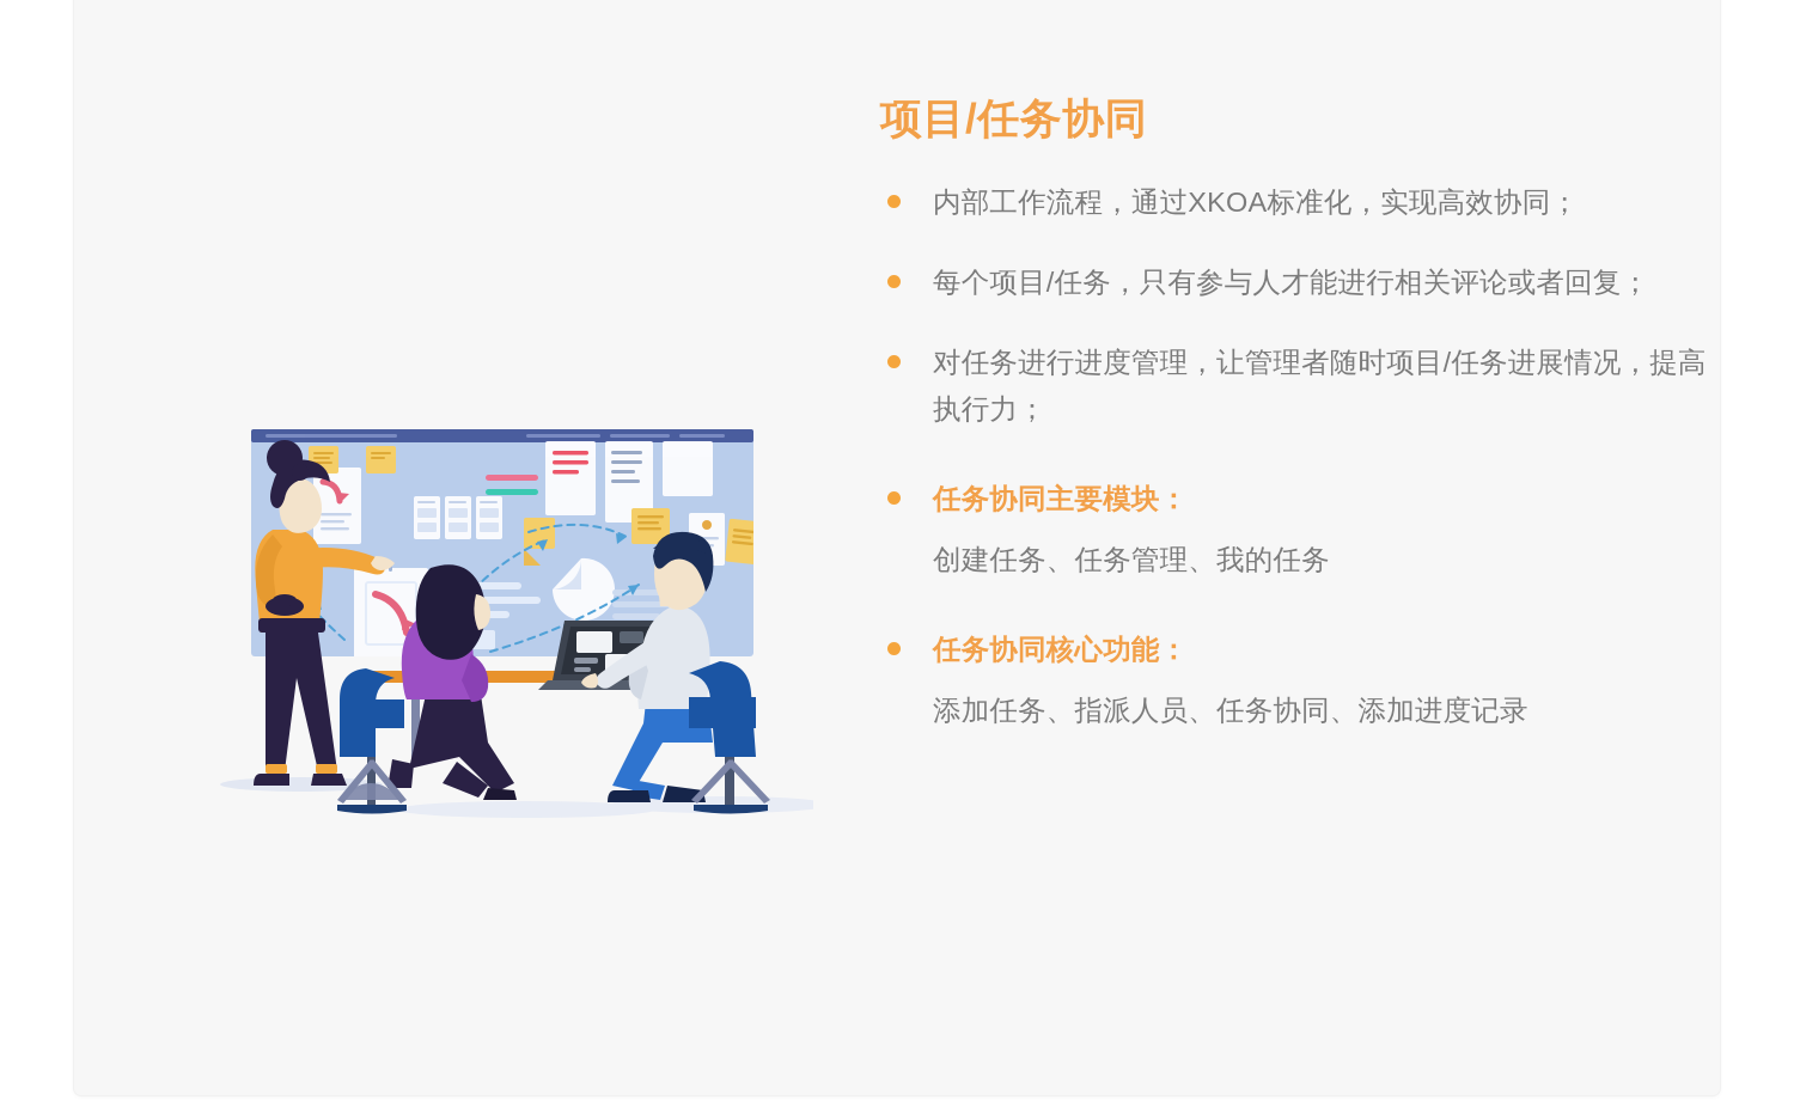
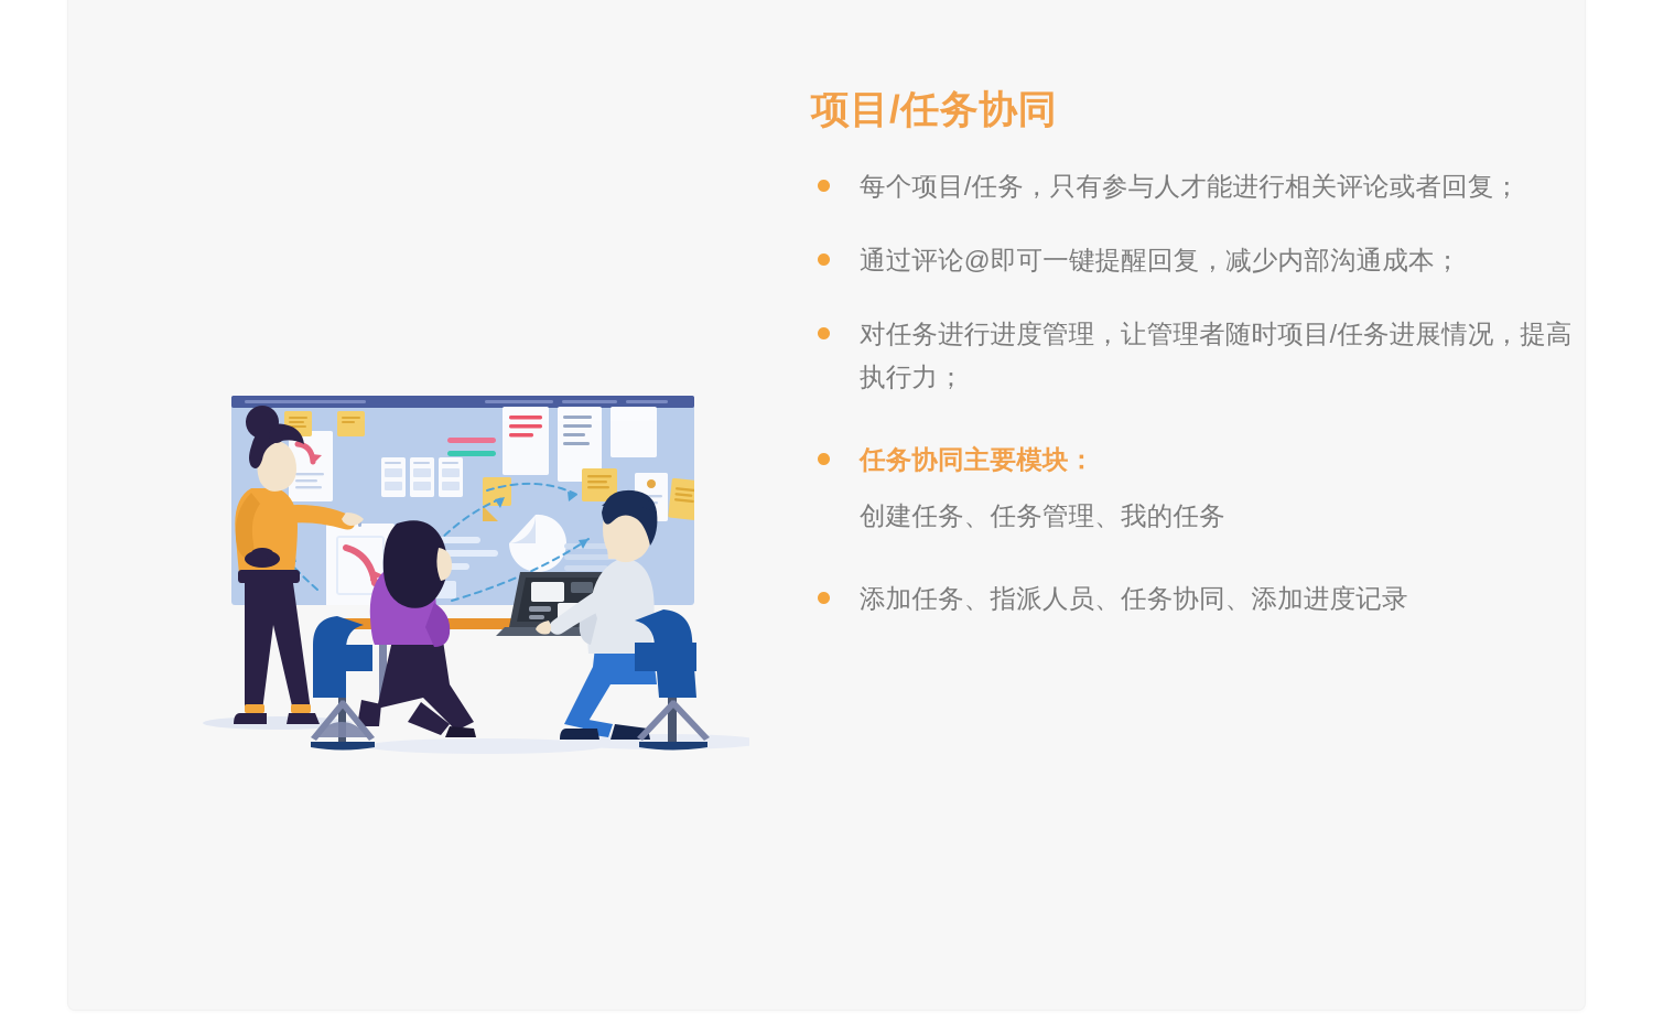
  项目/任务协同
- 内部工作流程，通过XKOA标准化，实现高效协同；
  每个项目/任务，只有参与人才能进行相关评论或者回复；
+ 通过评论@即可一键提醒回复，减少内部沟通成本；
  对任务进行进度管理，让管理者随时项目/任务进展情况，提高执行力；
  任务协同主要模块：
  创建任务、任务管理、我的任务
- 任务协同核心功能：
  添加任务、指派人员、任务协同、添加进度记录
